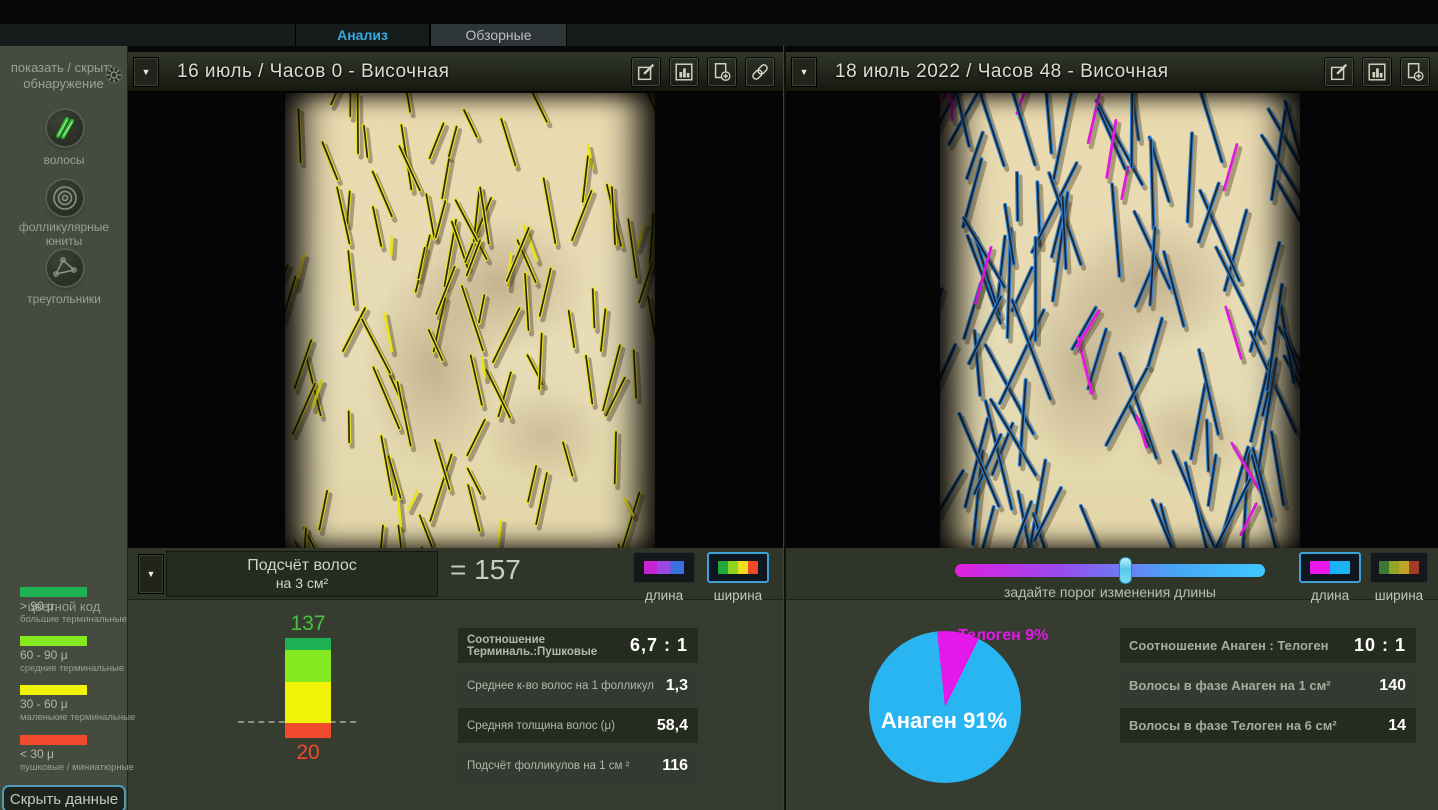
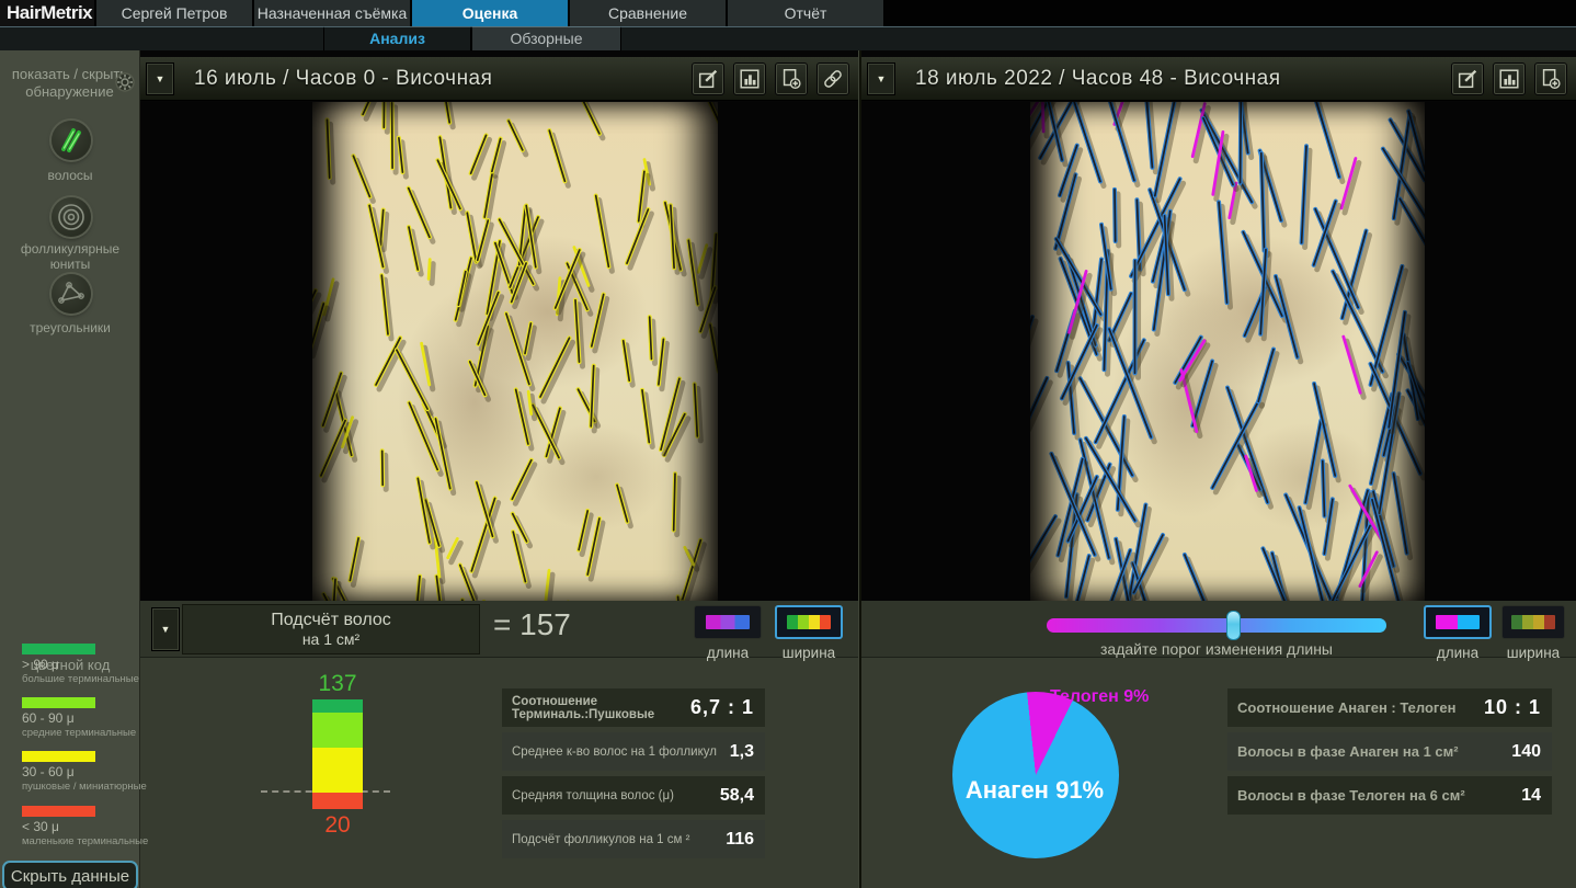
+ HairMetrix
+ Сергей Петров
+ Назначенная съёмка
+ Оценка
+ Сравнение
+ Отчёт
  Анализ
  Обзорные
  показать / скрыт обнаружение
  волосы
  фолликулярные юниты
  треугольники
  цветной код
  > 90 μ
  большие терминальные
  60 - 90 μ
  средние терминальные
  30 - 60 μ
- маленькие терминальные
+ пушковые / миниатюрные
  < 30 μ
- пушковые / миниатюрные
+ маленькие терминальные
  Скрыть данные
  ▼
  16 июль / Часов 0 - Височная
  ▼
  Подсчёт волос
- на 3 см²
+ на 1 см²
  = 157
  длина
  ширина
  137
  20
  Соотношение Терминаль.:Пушковые
  6,7 : 1
  Среднее к-во волос на 1 фолликул
  1,3
  Средняя толщина волос (μ)
  58,4
  Подсчёт фолликулов на 1 см ²
  116
  ▼
  18 июль 2022 / Часов 48 - Височная
  задайте порог изменения длины
  длина
  ширина
  Телоген 9%
  Анаген 91%
  Соотношение Анаген : Телоген
  10 : 1
  Волосы в фазе Анаген на 1 см²
  140
  Волосы в фазе Телоген на 6 см²
  14
